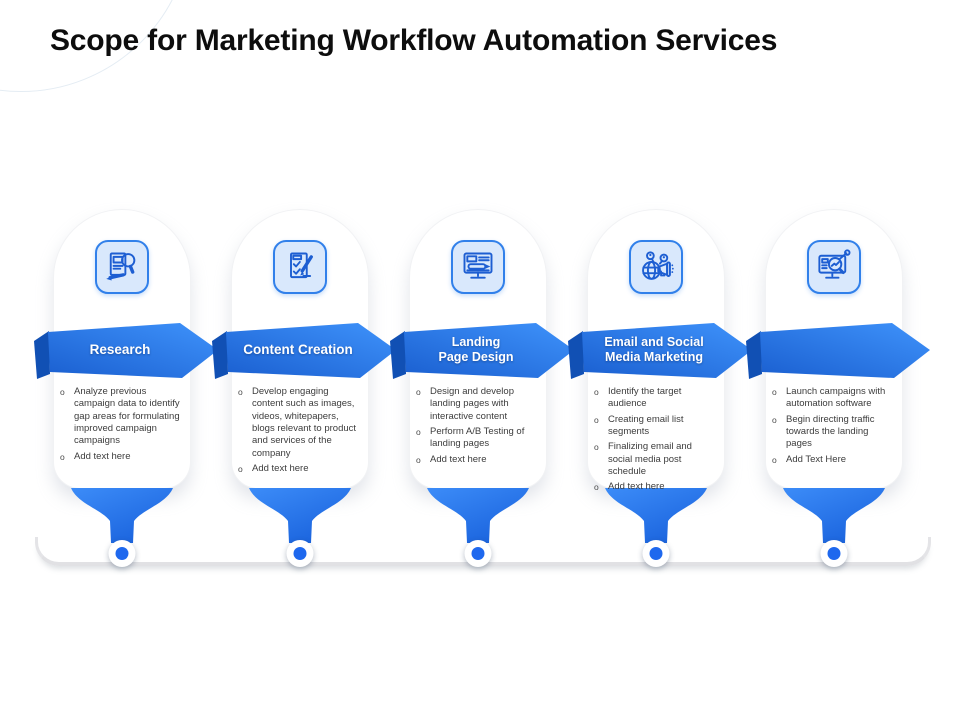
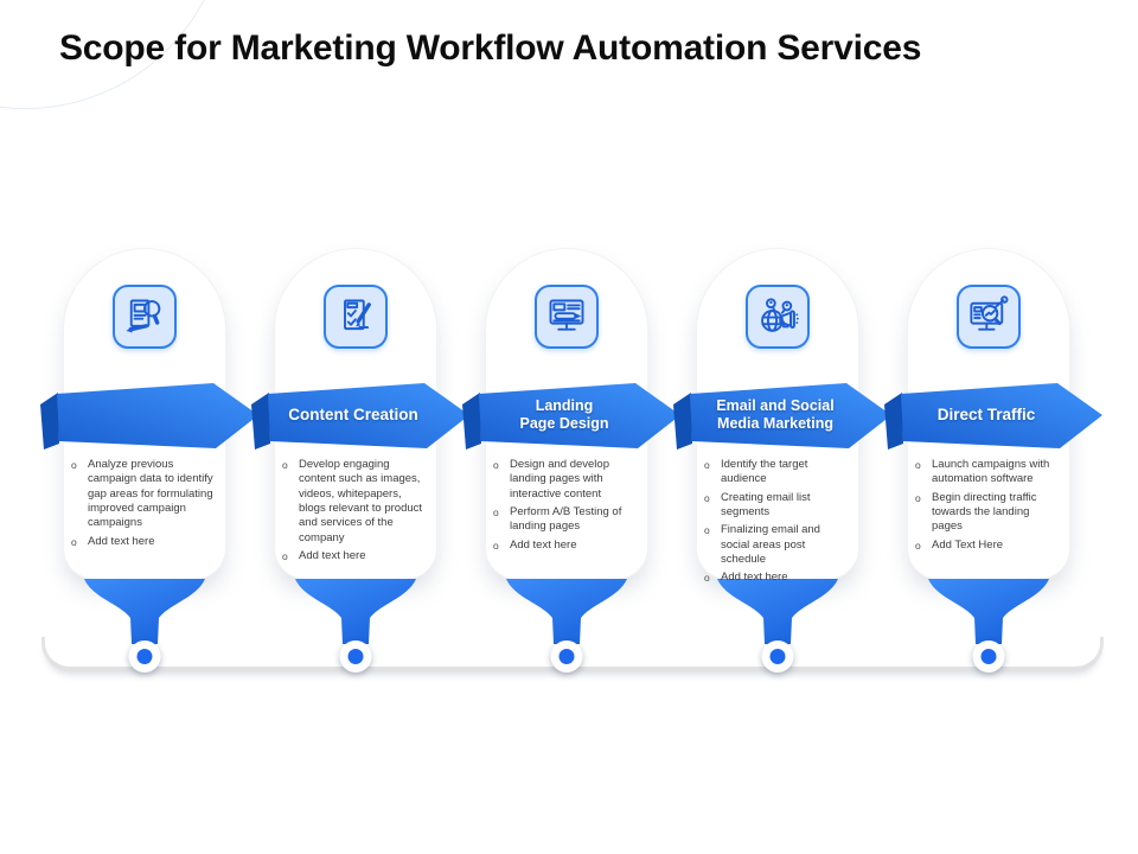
  Scope for Marketing Workflow Automation Services
- Research
  o
  Analyze previous campaign data to identify gap areas for formulating improved campaign campaigns
  o
  Add text here
  Content Creation
  o
  Develop engaging content such as images, videos, whitepapers, blogs relevant to product and services of the company
  o
  Add text here
  Landing
  Page Design
  o
  Design and develop landing pages with interactive content
  o
  Perform A/B Testing of landing pages
  o
  Add text here
  Email and Social
  Media Marketing
  o
  Identify the target audience
  o
  Creating email list segments
  o
- Finalizing email and social media post schedule
+ Finalizing email and social areas post schedule
  o
  Add text here
+ Direct Traffic
  o
  Launch campaigns with automation software
  o
  Begin directing traffic towards the landing pages
  o
  Add Text Here
